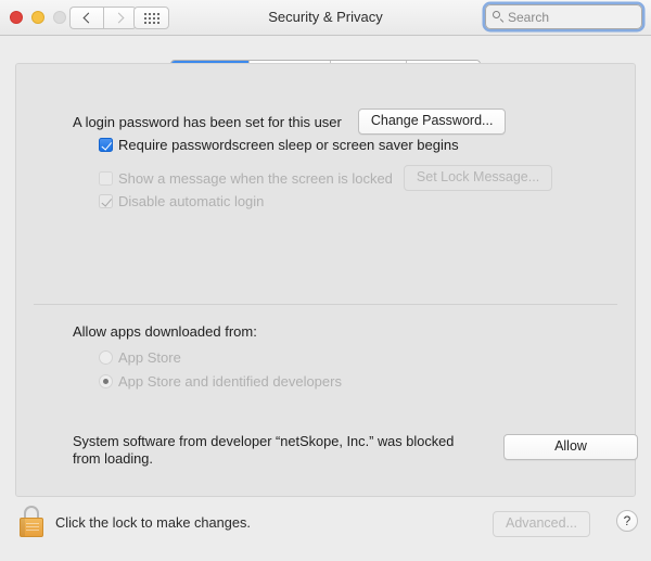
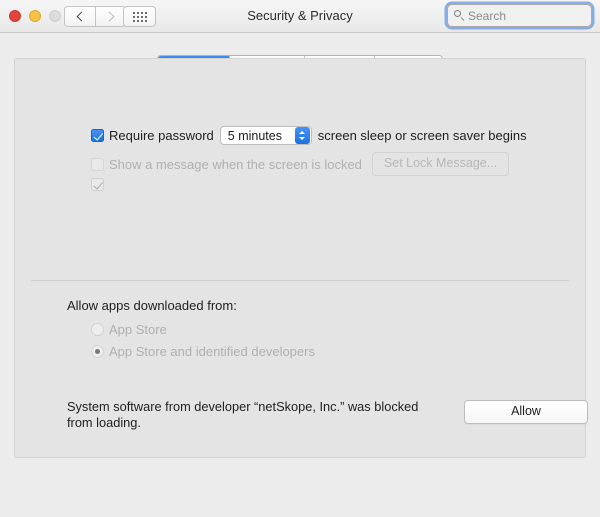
  Security & Privacy
  Search
- A login password has been set for this user
- Change Password...
  Require password
+ 5 minutes
  screen sleep or screen saver begins
  Show a message when the screen is locked
  Set Lock Message...
- Disable automatic login
  Allow apps downloaded from:
  App Store
  App Store and identified developers
  System software from developer “netSkope, Inc.” was blocked from loading.
  Allow
- Click the lock to make changes.
- Advanced...
- ?
